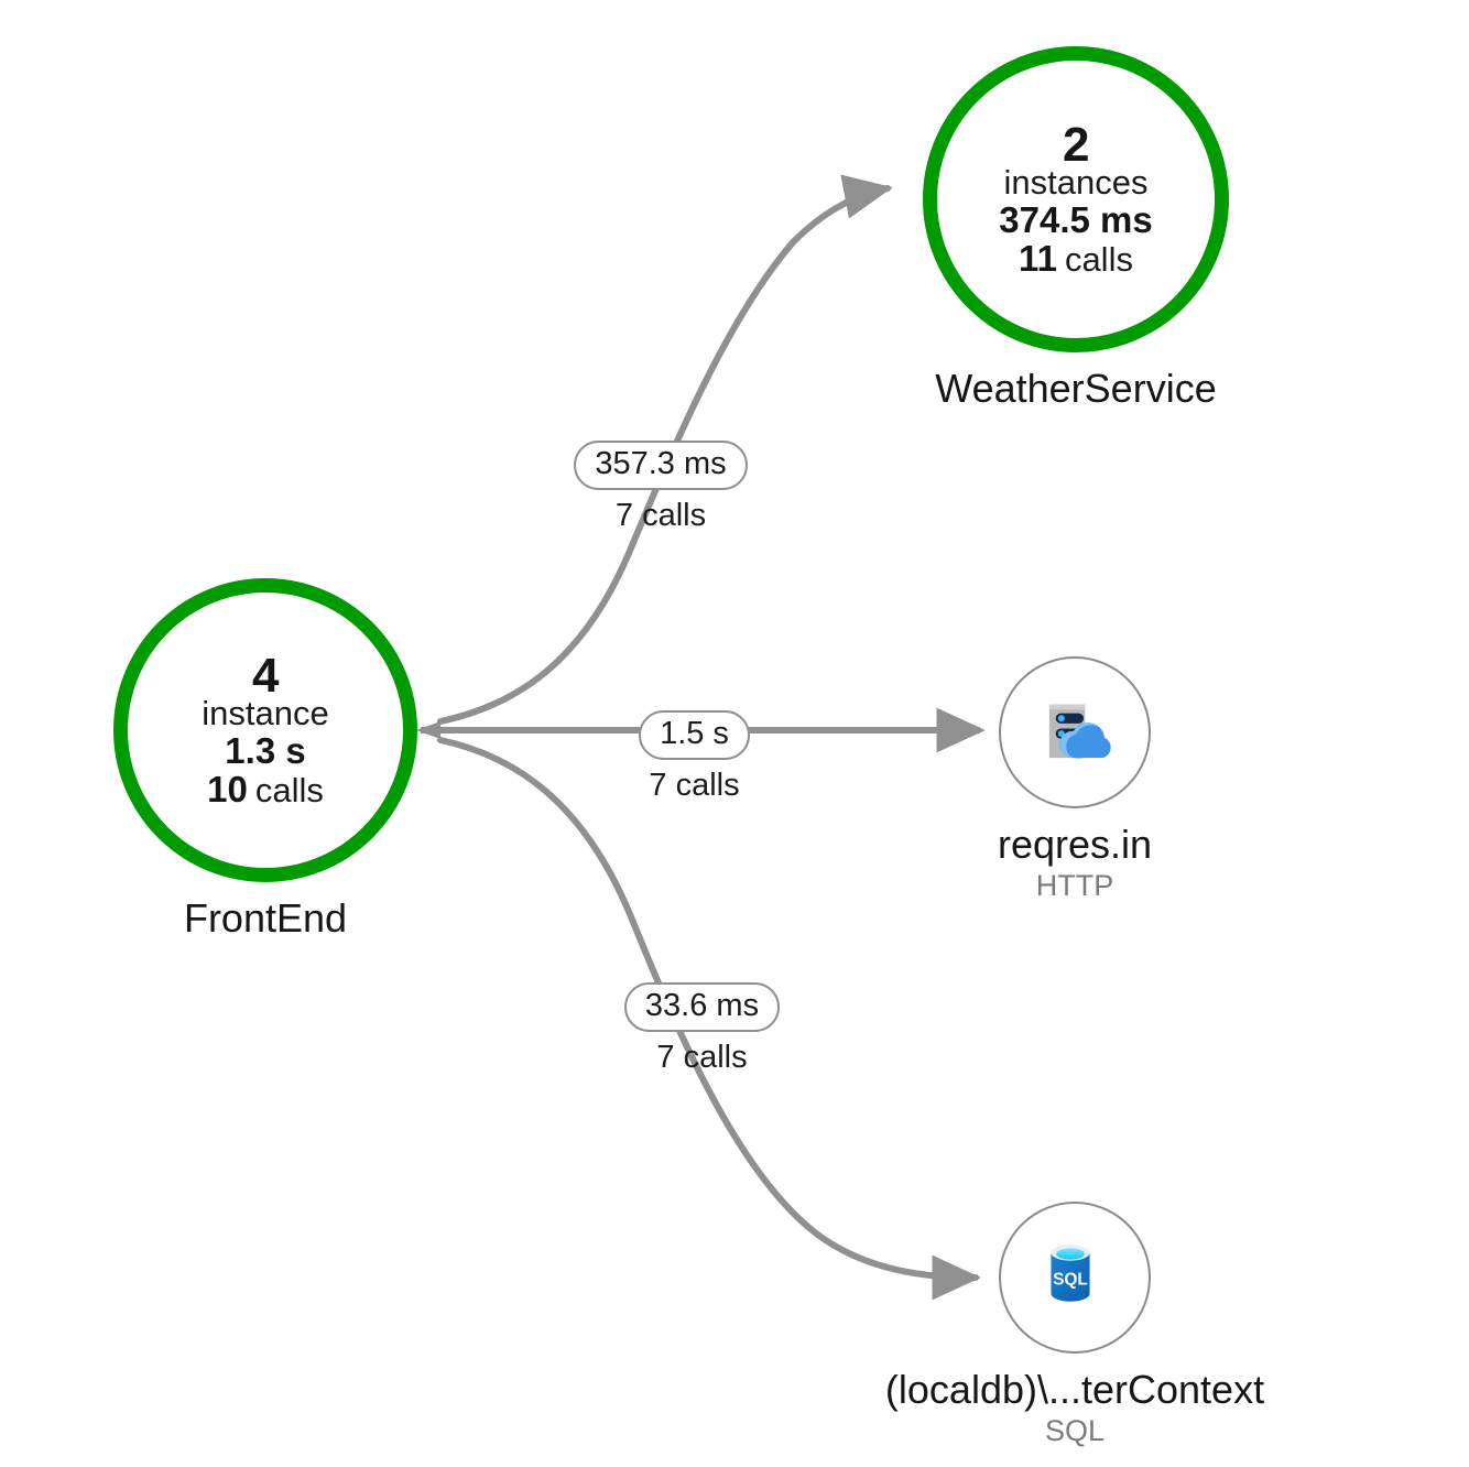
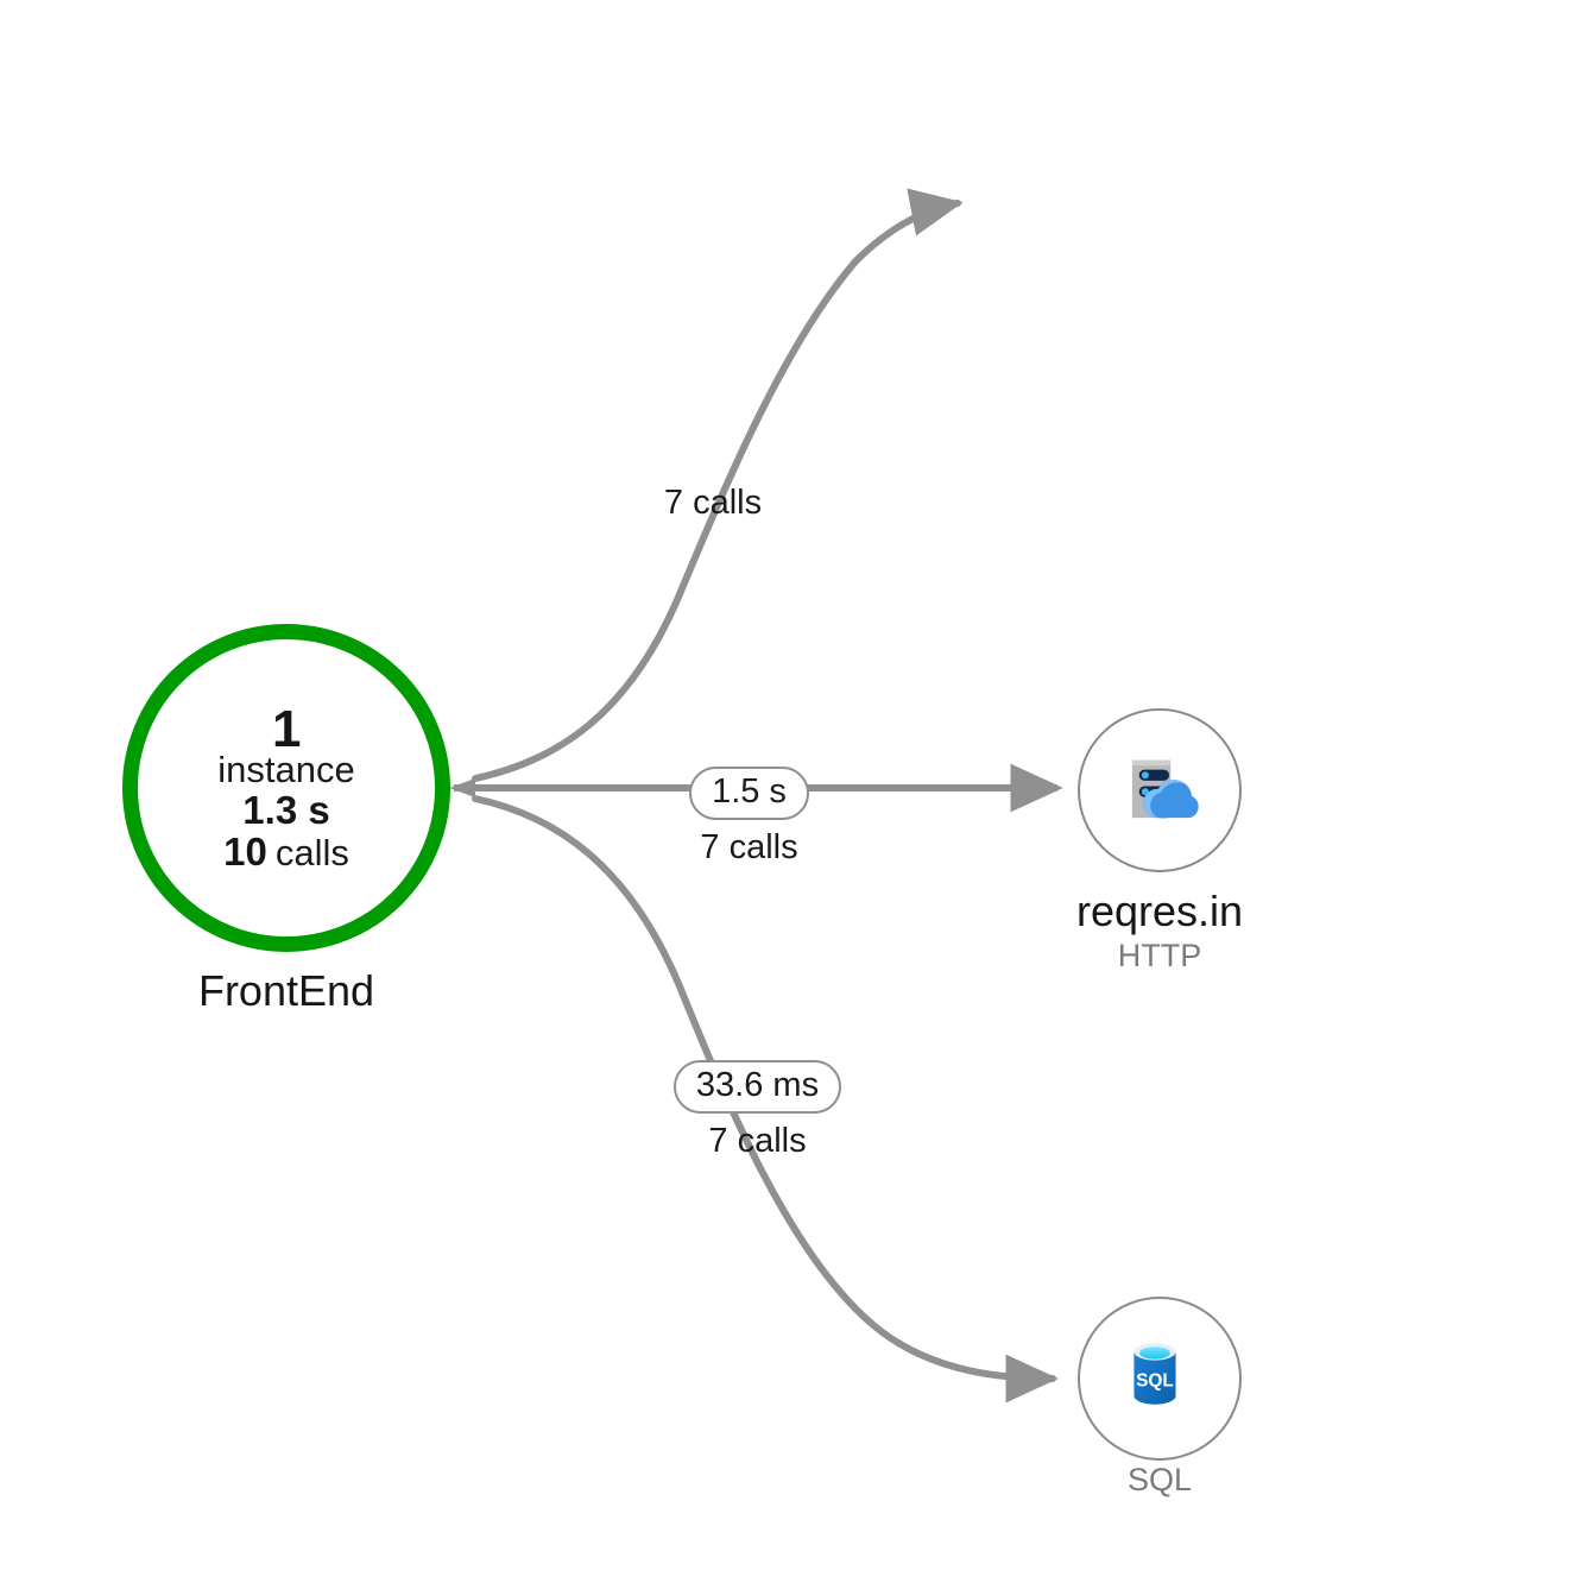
- 2
- instances
- 374.5 ms
- 11 calls
- WeatherService
- 4
+ 1
  instance
  1.3 s
  10 calls
  FrontEnd
  reqres.in
  HTTP
  SQL
- (localdb)\...terContext
  SQL
- 357.3 ms
  7 calls
  1.5 s
  7 calls
  33.6 ms
  7 calls
